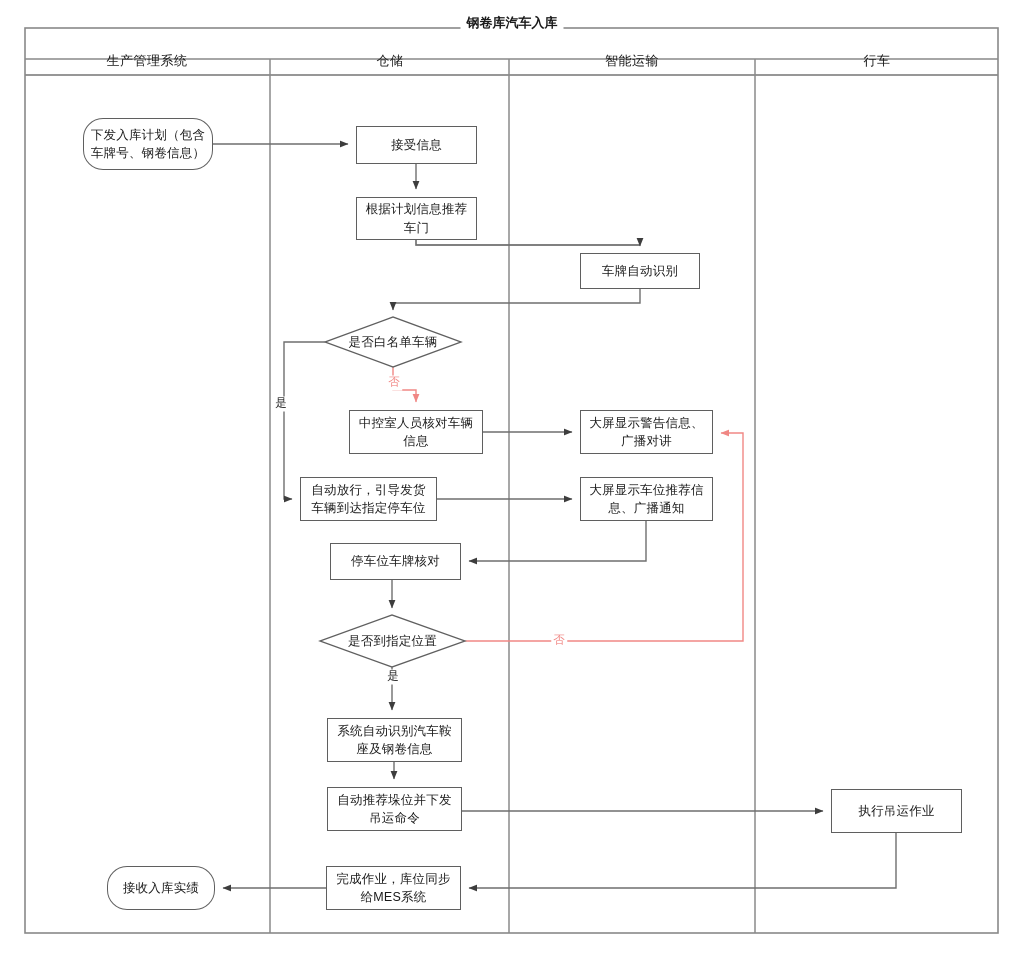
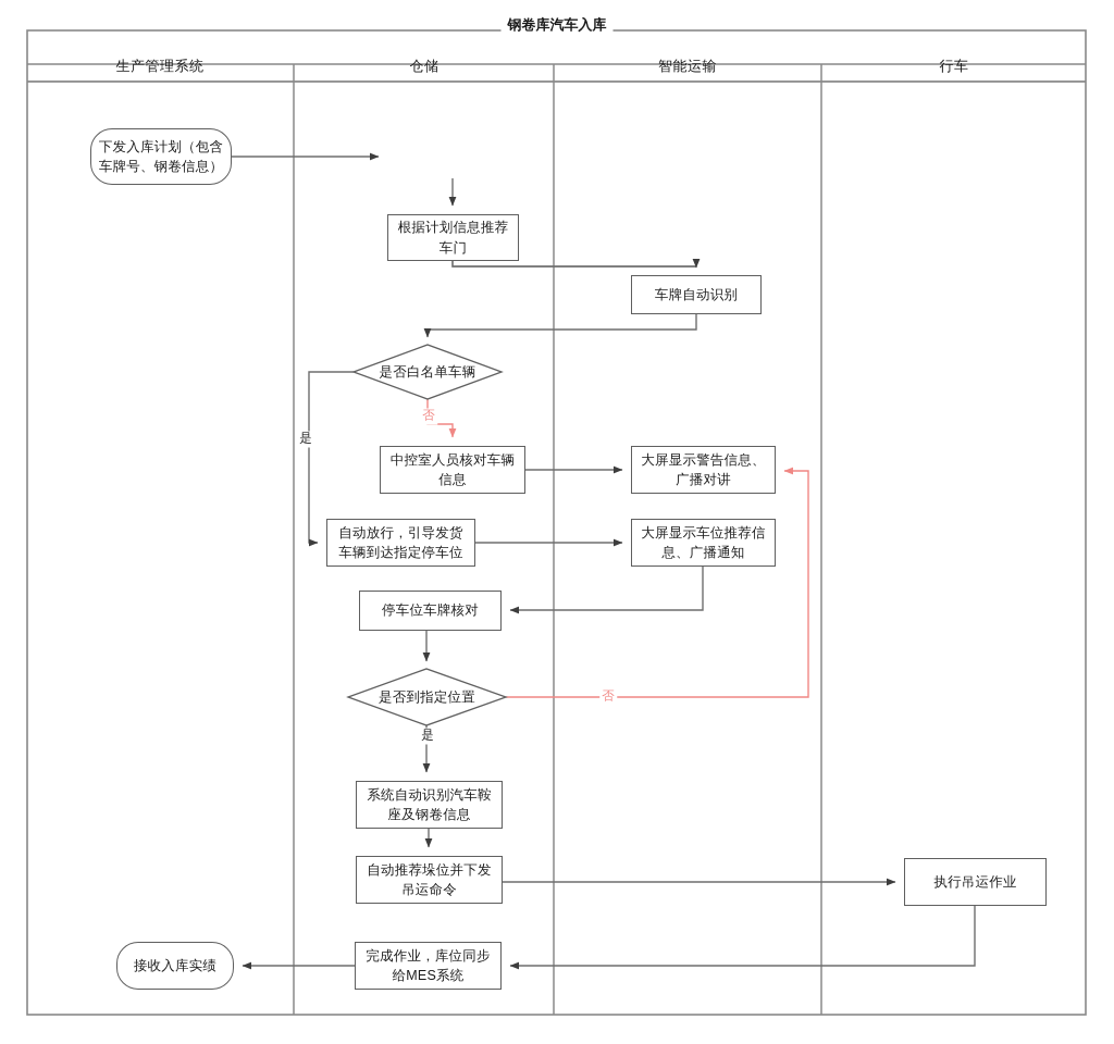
  钢卷库汽车入库
  生产管理系统
  仓储
  智能运输
  行车
  下发入库计划（包含
  车牌号、钢卷信息）
- 接受信息
  根据计划信息推荐
  车门
  车牌自动识别
  是否白名单车辆
  中控室人员核对车辆
  信息
  大屏显示警告信息、
  广播对讲
  自动放行，引导发货
  车辆到达指定停车位
  大屏显示车位推荐信
  息、广播通知
  停车位车牌核对
  是否到指定位置
  系统自动识别汽车鞍
  座及钢卷信息
  自动推荐垛位并下发
  吊运命令
  执行吊运作业
  完成作业，库位同步
  给MES系统
  接收入库实绩
  是
  否
  是
  否
